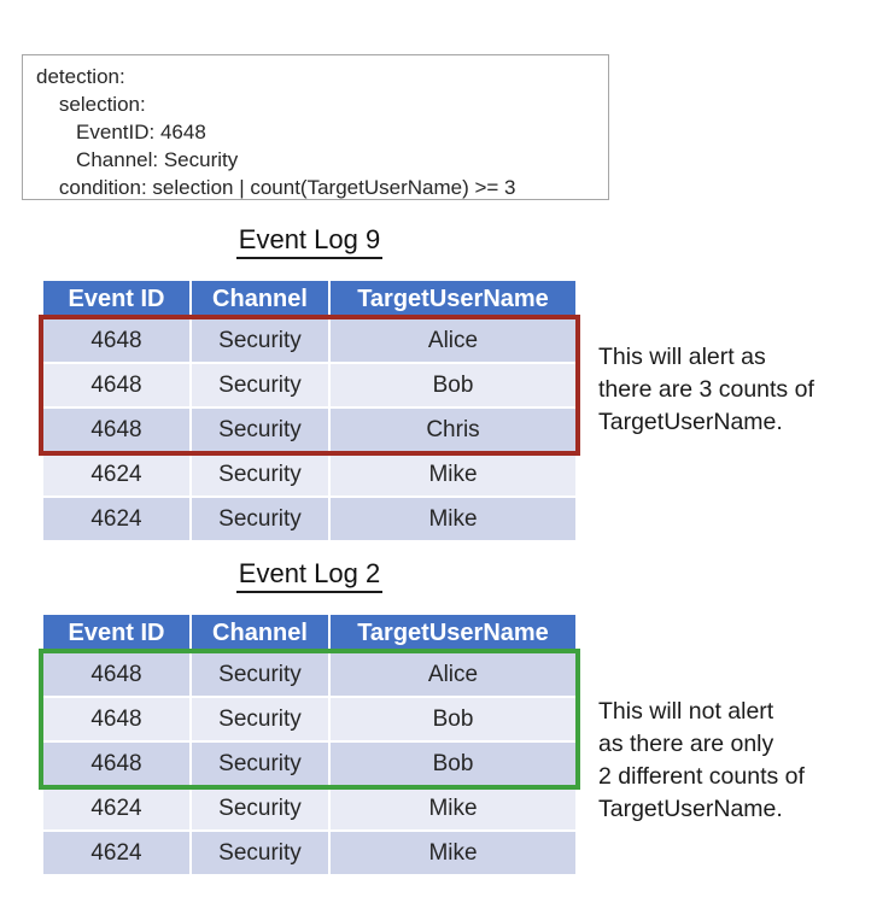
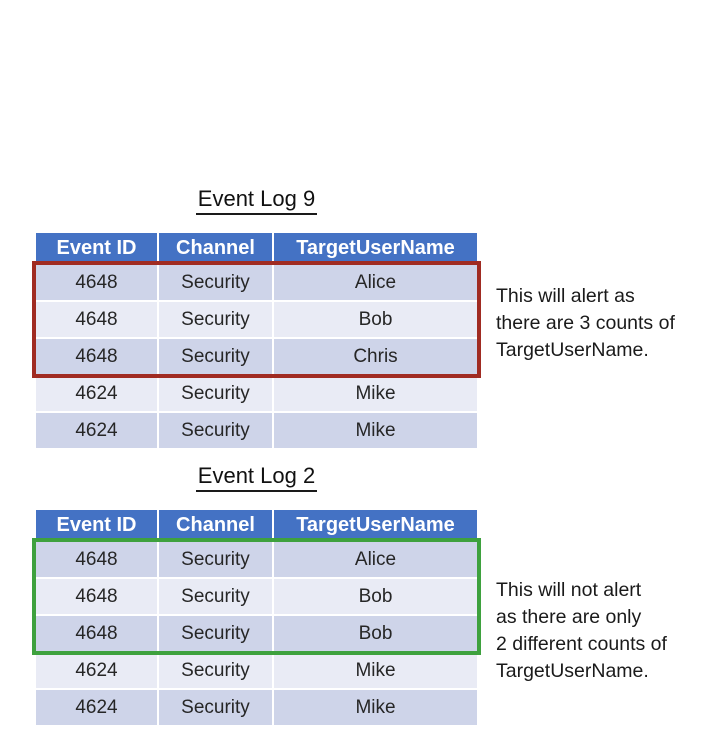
- detection:
- selection:
- EventID: 4648
- Channel: Security
- condition: selection | count(TargetUserName) >= 3
  Event Log 9
  Event ID
  Channel
  TargetUserName
  4648
  Security
  Alice
  4648
  Security
  Bob
  4648
  Security
  Chris
  4624
  Security
  Mike
  4624
  Security
  Mike
  This will alert as
  there are 3 counts of
  TargetUserName.
  Event Log 2
  Event ID
  Channel
  TargetUserName
  4648
  Security
  Alice
  4648
  Security
  Bob
  4648
  Security
  Bob
  4624
  Security
  Mike
  4624
  Security
  Mike
  This will not alert
  as there are only
  2 different counts of
  TargetUserName.
